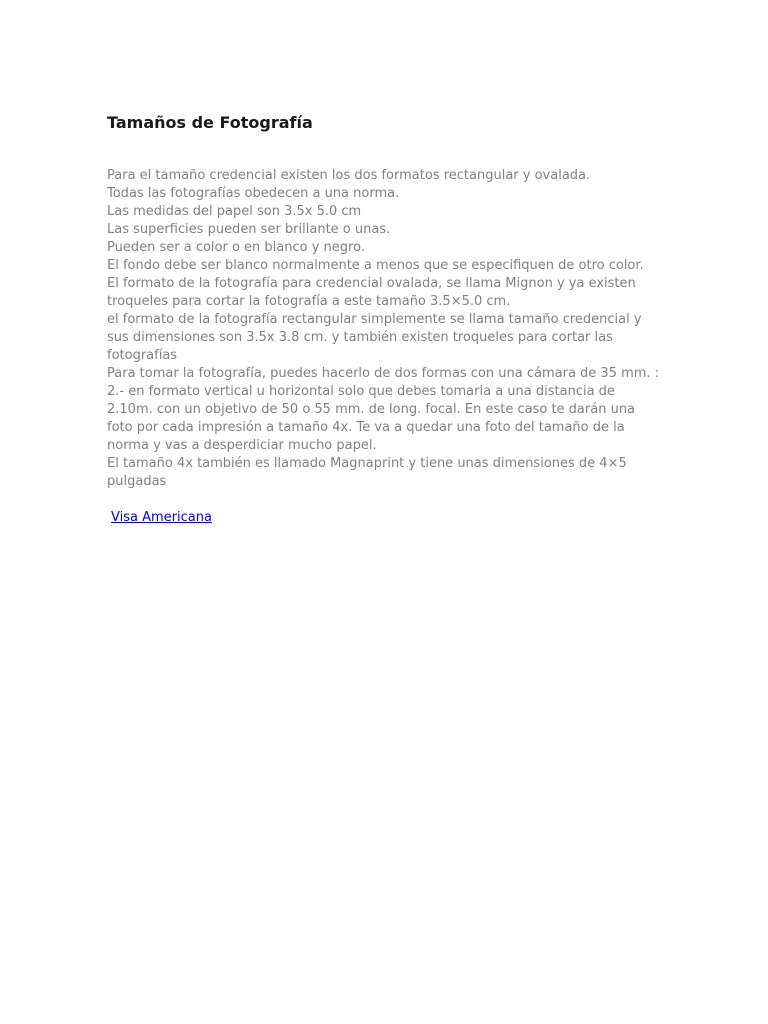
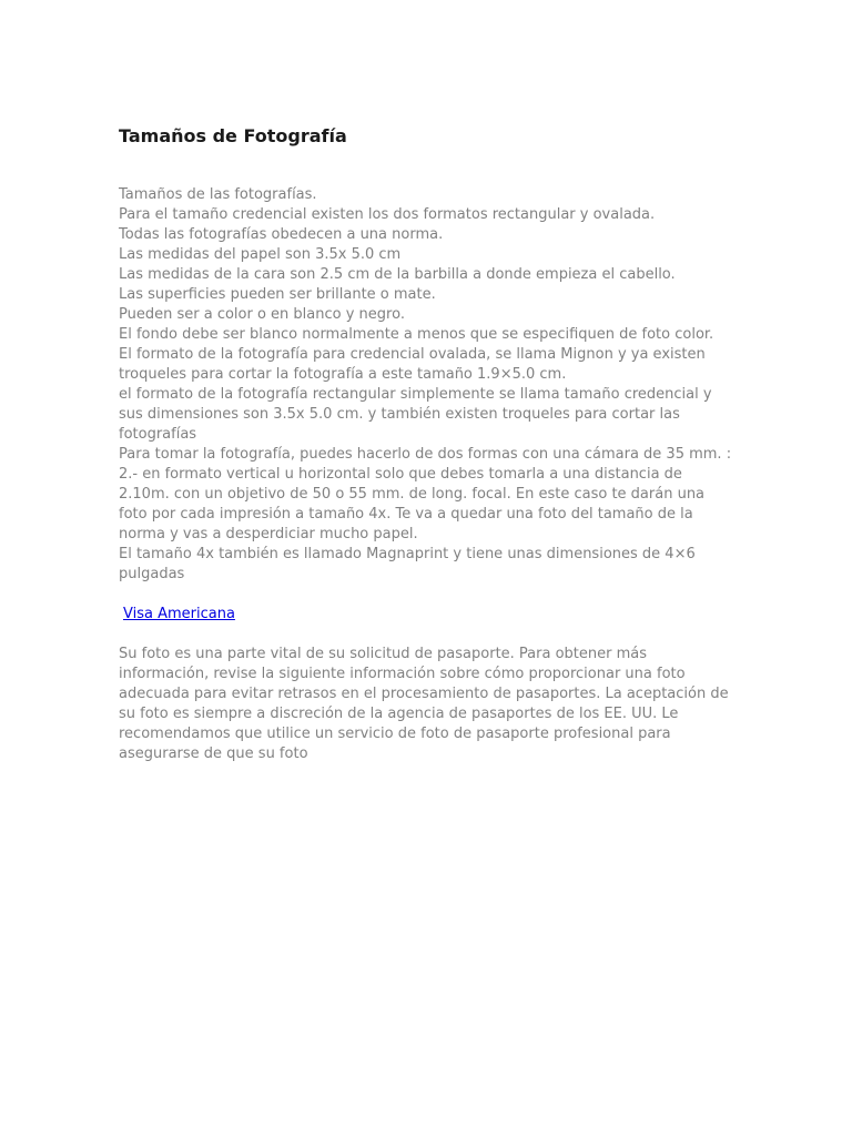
  Tamaños de Fotografía
+ Tamaños de las fotografías.
  Para el tamaño credencial existen los dos formatos rectangular y ovalada.
  Todas las fotografías obedecen a una norma.
  Las medidas del papel son 3.5x 5.0 cm
+ Las medidas de la cara son 2.5 cm de la barbilla a donde empieza el cabello.
- Las superficies pueden ser brillante o unas.
+ Las superficies pueden ser brillante o mate.
  Pueden ser a color o en blanco y negro.
- El fondo debe ser blanco normalmente a menos que se especifiquen de otro color.
+ El fondo debe ser blanco normalmente a menos que se especifiquen de foto color.
- El formato de la fotografía para credencial ovalada, se llama Mignon y ya existen troqueles para cortar la fotografía a este tamaño 3.5×5.0 cm.
+ El formato de la fotografía para credencial ovalada, se llama Mignon y ya existen troqueles para cortar la fotografía a este tamaño 1.9×5.0 cm.
- el formato de la fotografía rectangular simplemente se llama tamaño credencial y sus dimensiones son 3.5x 3.8 cm. y también existen troqueles para cortar las fotografías
+ el formato de la fotografía rectangular simplemente se llama tamaño credencial y sus dimensiones son 3.5x 5.0 cm. y también existen troqueles para cortar las fotografías
  Para tomar la fotografía, puedes hacerlo de dos formas con una cámara de 35 mm. :
  2.- en formato vertical u horizontal solo que debes tomarla a una distancia de 2.10m. con un objetivo de 50 o 55 mm. de long. focal. En este caso te darán una foto por cada impresión a tamaño 4x. Te va a quedar una foto del tamaño de la norma y vas a desperdiciar mucho papel.
- El tamaño 4x también es llamado Magnaprint y tiene unas dimensiones de 4×5 pulgadas
+ El tamaño 4x también es llamado Magnaprint y tiene unas dimensiones de 4×6 pulgadas
  Visa Americana
+ Su foto es una parte vital de su solicitud de pasaporte. Para obtener más información, revise la siguiente información sobre cómo proporcionar una foto adecuada para evitar retrasos en el procesamiento de pasaportes. La aceptación de su foto es siempre a discreción de la agencia de pasaportes de los EE. UU. Le recomendamos que utilice un servicio de foto de pasaporte profesional para asegurarse de que su foto
